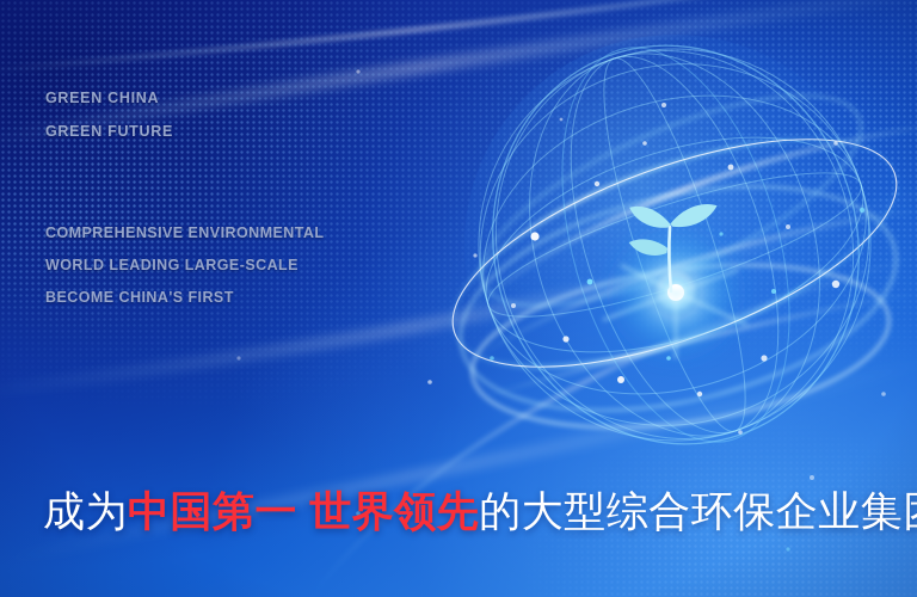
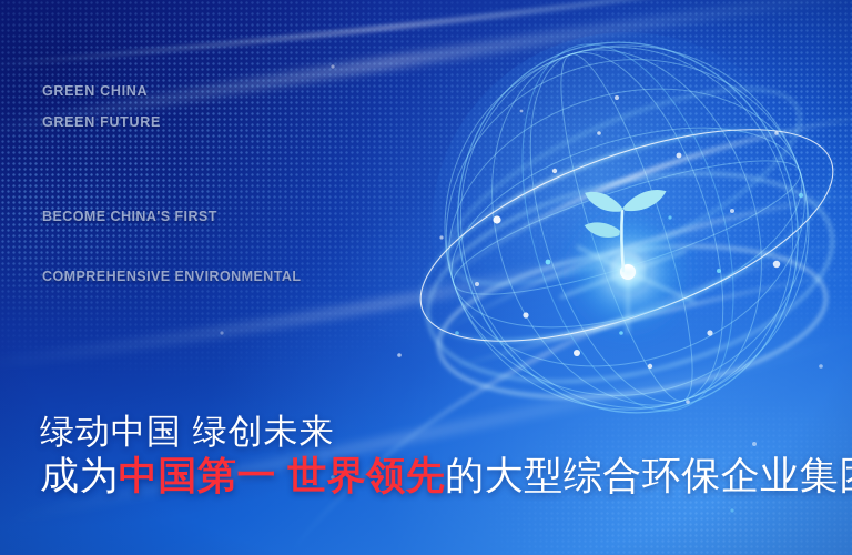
  GREEN CHINA
  GREEN FUTURE
- COMPREHENSIVE ENVIRONMENTAL
+ BECOME CHINA'S FIRST
- WORLD LEADING LARGE-SCALE
- BECOME CHINA'S FIRST
+ COMPREHENSIVE ENVIRONMENTAL
+ 绿动中国 绿创未来
  成为中国第一 世界领先的大型综合环保企业集
